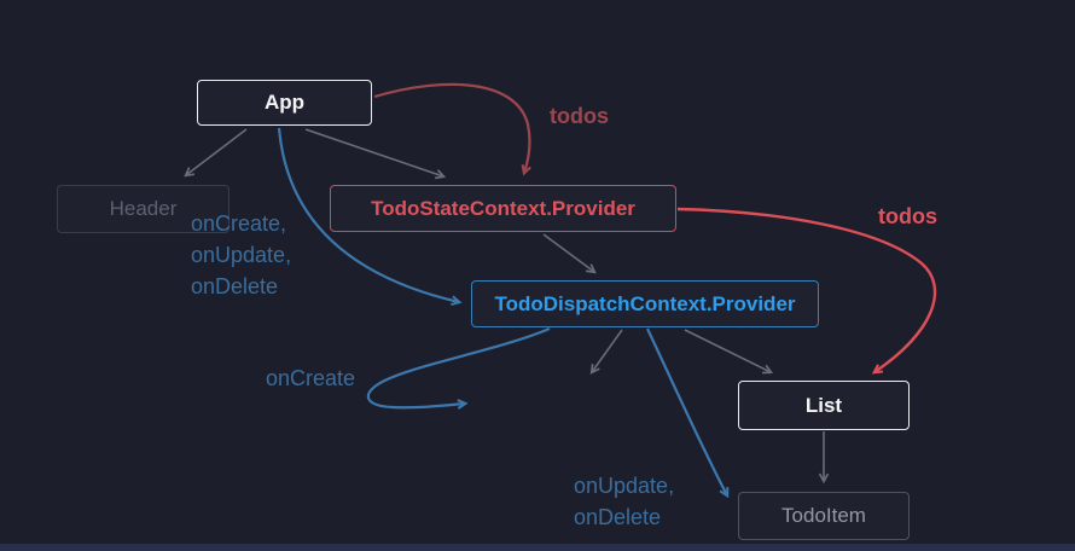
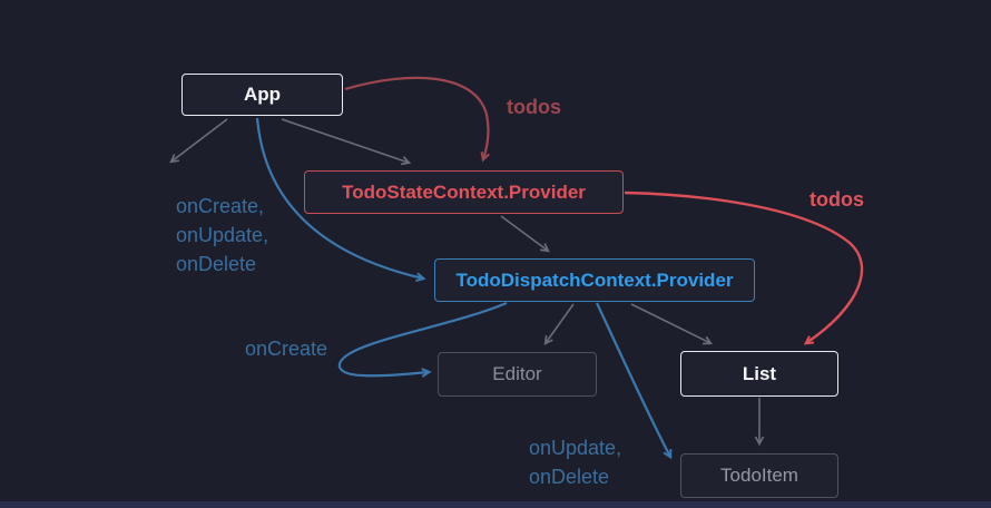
  App
- Header
  TodoStateContext.Provider
  TodoDispatchContext.Provider
+ Editor
  List
  TodoItem
  todos
  todos
  onCreate,
  onUpdate,
  onDelete
  onCreate
  onUpdate,
  onDelete
